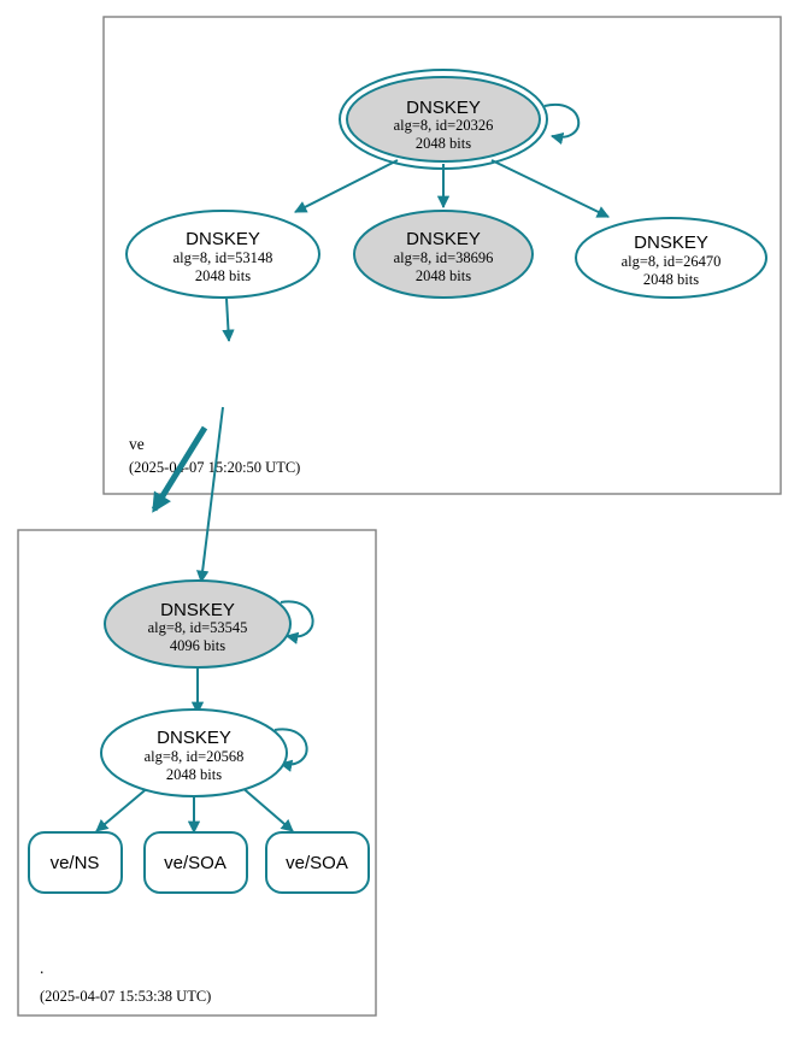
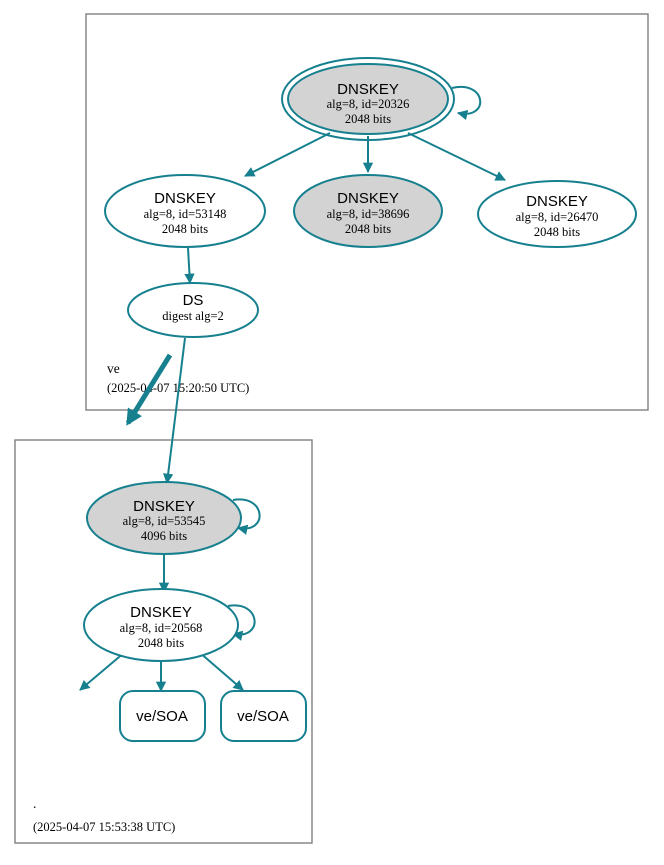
  DNSKEY
  alg=8, id=20326
  2048 bits
  DNSKEY
  alg=8, id=53148
  2048 bits
  DNSKEY
  alg=8, id=38696
  2048 bits
  DNSKEY
  alg=8, id=26470
  2048 bits
+ DS
+ digest alg=2
  ve
  (2025-0-07 15:20:50 UTC)
  DNSKEY
  alg=8, id=53545
  4096 bits
  DNSKEY
  alg=8, id=20568
  2048 bits
- ve/NS
  ve/SOA
  ve/SOA
  .
  (2025-04-07 15:53:38 UTC)
